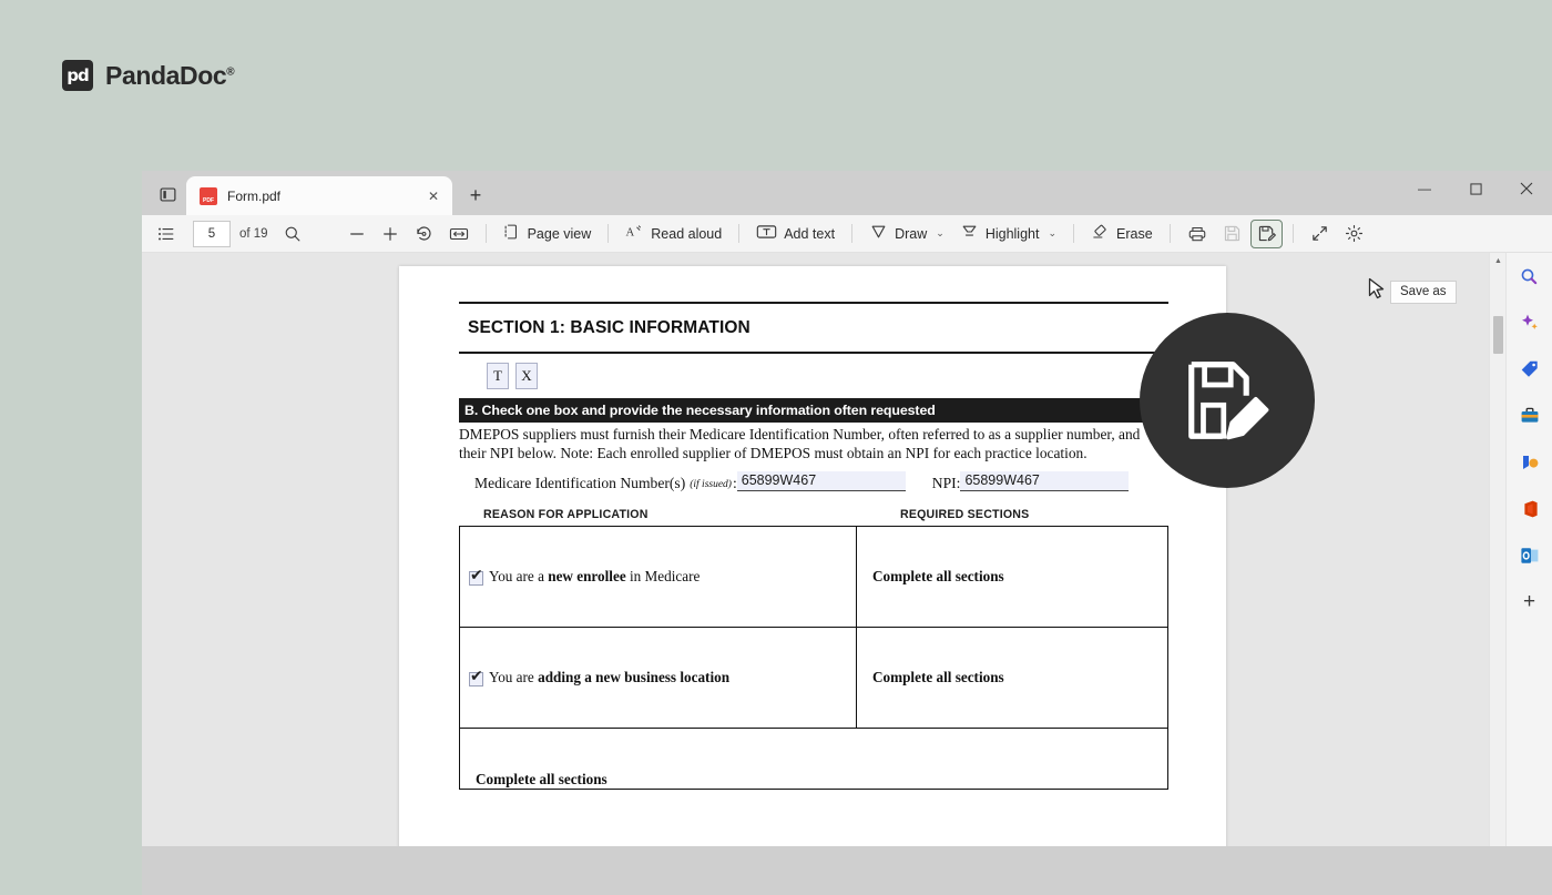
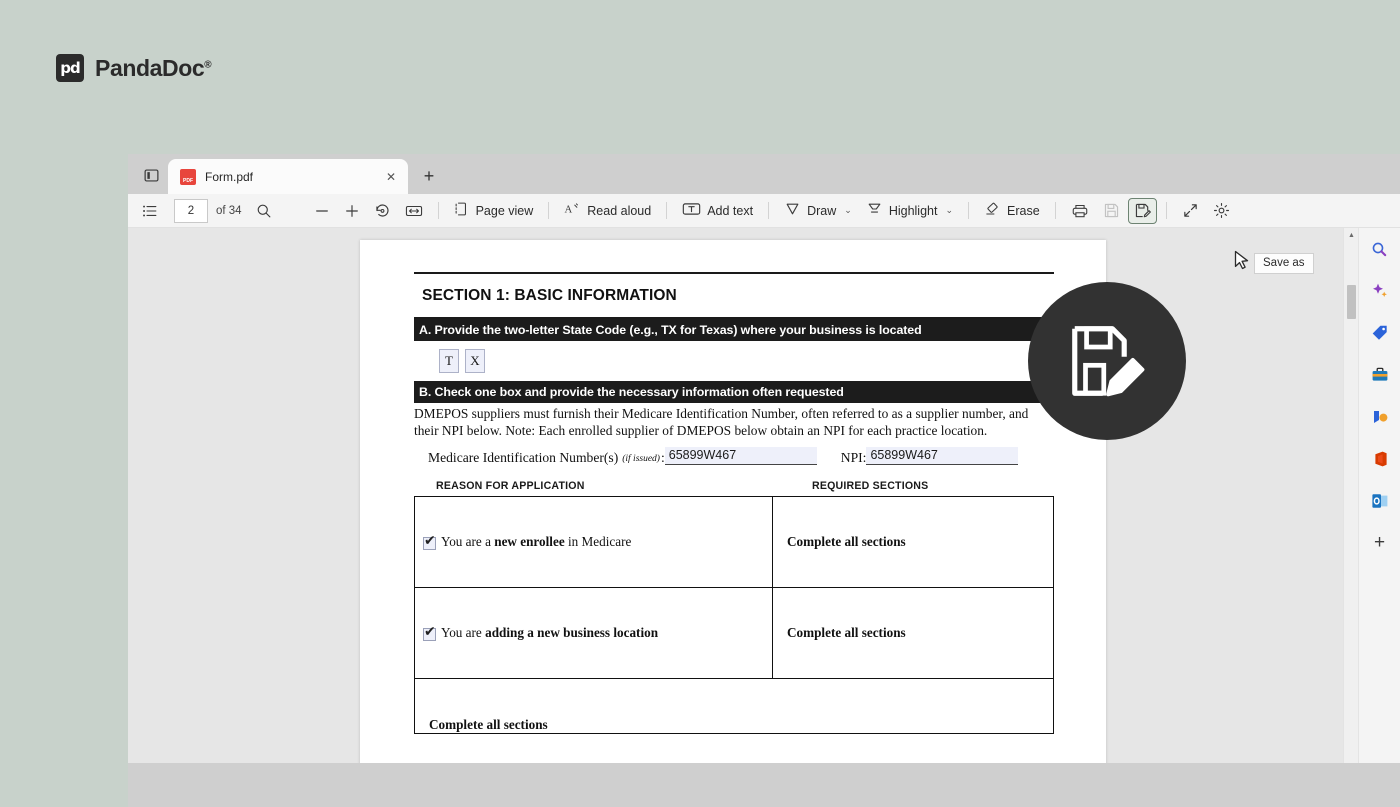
  pd
  PandaDoc®
  Form.pdf
  ✕
  +
- —
- 5
+ 2
- of 19
+ of 34
  Page view
  A
  Read aloud
  Add text
  Draw
  ⌄
  Highlight
  ⌄
  Erase
  SECTION 1: BASIC INFORMATION
+ A. Provide the two-letter State Code (e.g., TX for Texas) where your business is located
  T
  X
  B. Check one box and provide the necessary information often requested
- DMEPOS suppliers must furnish their Medicare Identification Number, often referred to as a supplier number, and their NPI below. Note: Each enrolled supplier of DMEPOS must obtain an NPI for each practice location.
+ DMEPOS suppliers must furnish their Medicare Identification Number, often referred to as a supplier number, and their NPI below. Note: Each enrolled supplier of DMEPOS below obtain an NPI for each practice location.
  Medicare Identification Number(s)
  (if issued)
  :
  65899W467
  NPI:
  65899W467
  REASON FOR APPLICATION
  REQUIRED SECTIONS
  You are a new enrollee in Medicare
  Complete all sections
  You are adding a new business location
  Complete all sections
  Complete all sections
  +
  Save as
